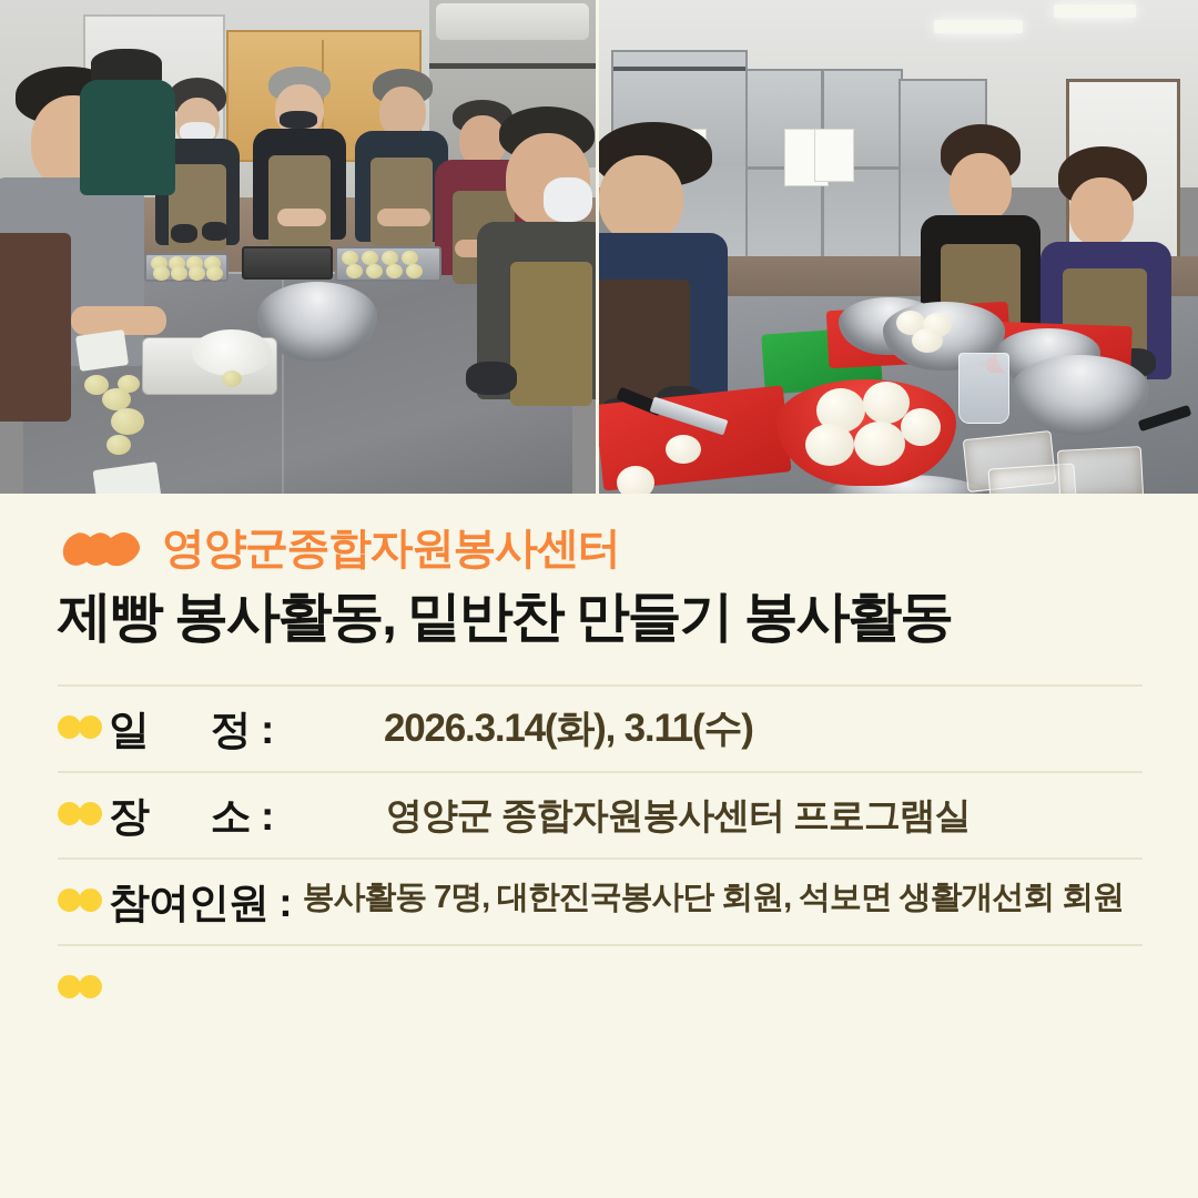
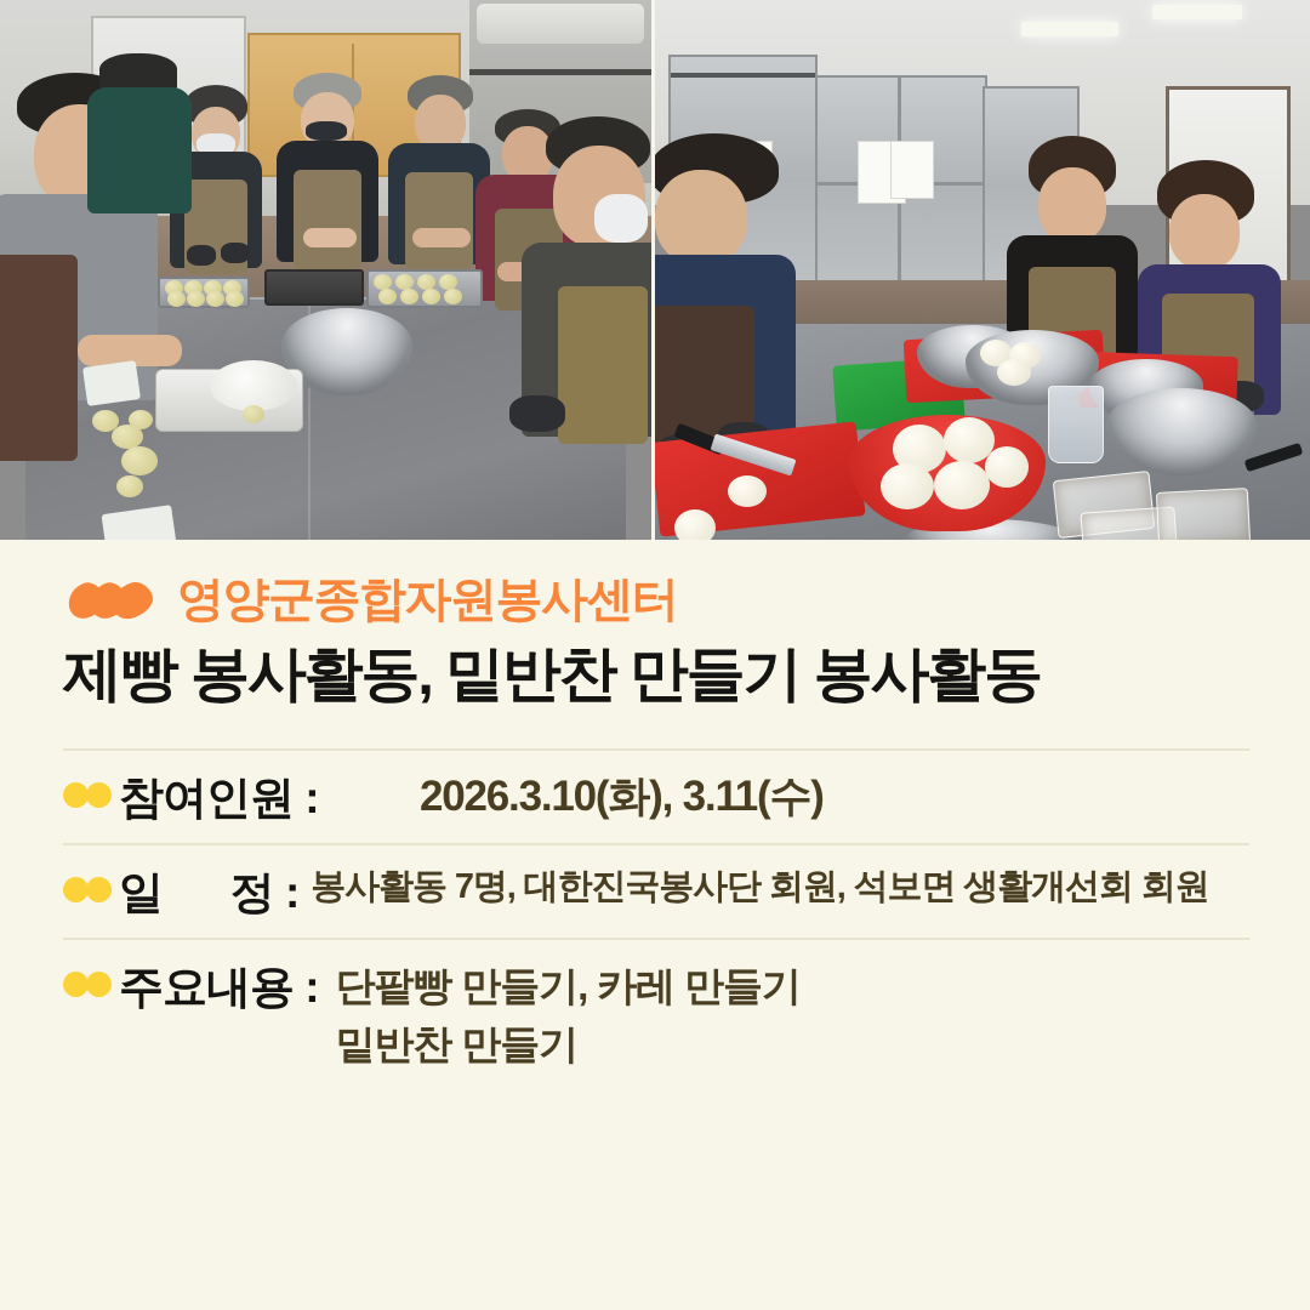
  영양군종합자원봉사센터
  제빵 봉사활동, 밑반찬 만들기 봉사활동
- 일 정 :
+ 참여인원 :
- 2026.3.14(화), 3.11(수)
+ 2026.3.10(화), 3.11(수)
- 장 소 :
- 영양군 종합자원봉사센터 프로그램실
- 참여인원 :
+ 일 정 :
  봉사활동 7명, 대한진국봉사단 회원, 석보면 생활개선회 회원
+ 주요내용 :
+ 단팥빵 만들기, 카레 만들기
+ 밑반찬 만들기
